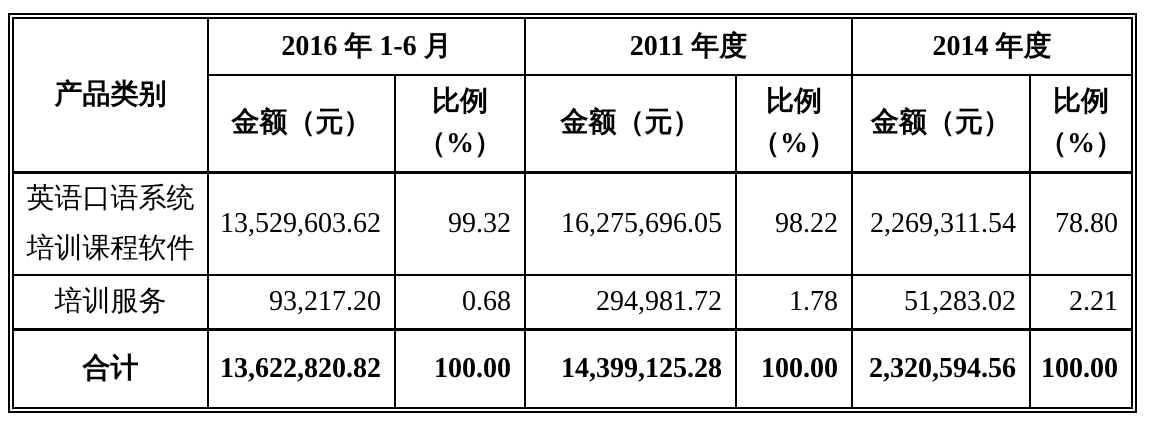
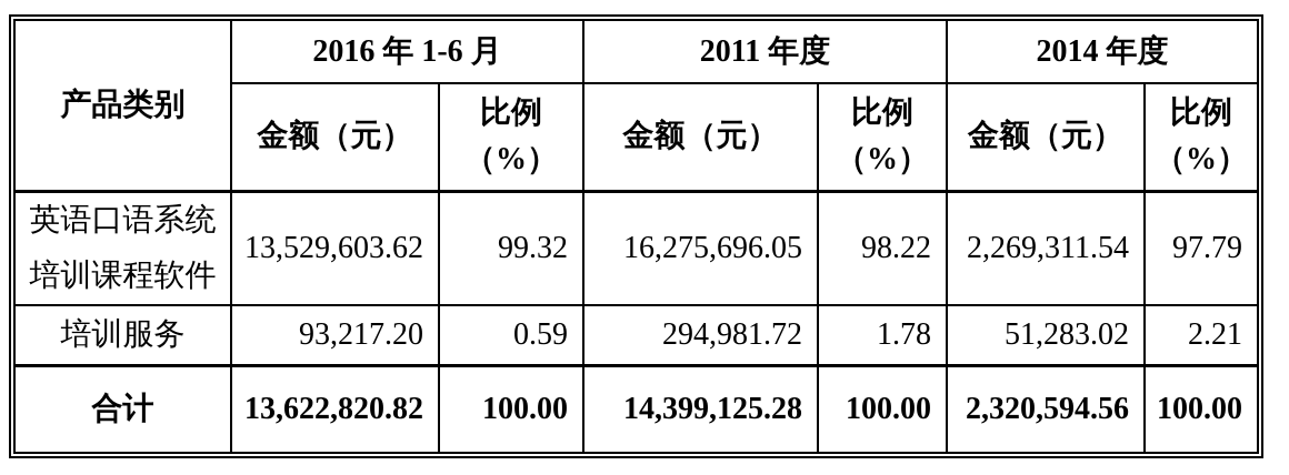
  产品类别	2016 年 1-6 月	2011 年度	2014 年度
  金额（元）	比例 （%）	金额（元）	比例 （%）	金额（元）	比例 （%）
- 英语口语系统 培训课程软件	13,529,603.62	99.32	16,275,696.05	98.22	2,269,311.54	78.80
+ 英语口语系统 培训课程软件	13,529,603.62	99.32	16,275,696.05	98.22	2,269,311.54	97.79
- 培训服务	93,217.20	0.68	294,981.72	1.78	51,283.02	2.21
+ 培训服务	93,217.20	0.59	294,981.72	1.78	51,283.02	2.21
  合计	13,622,820.82	100.00	14,399,125.28	100.00	2,320,594.56	100.00
